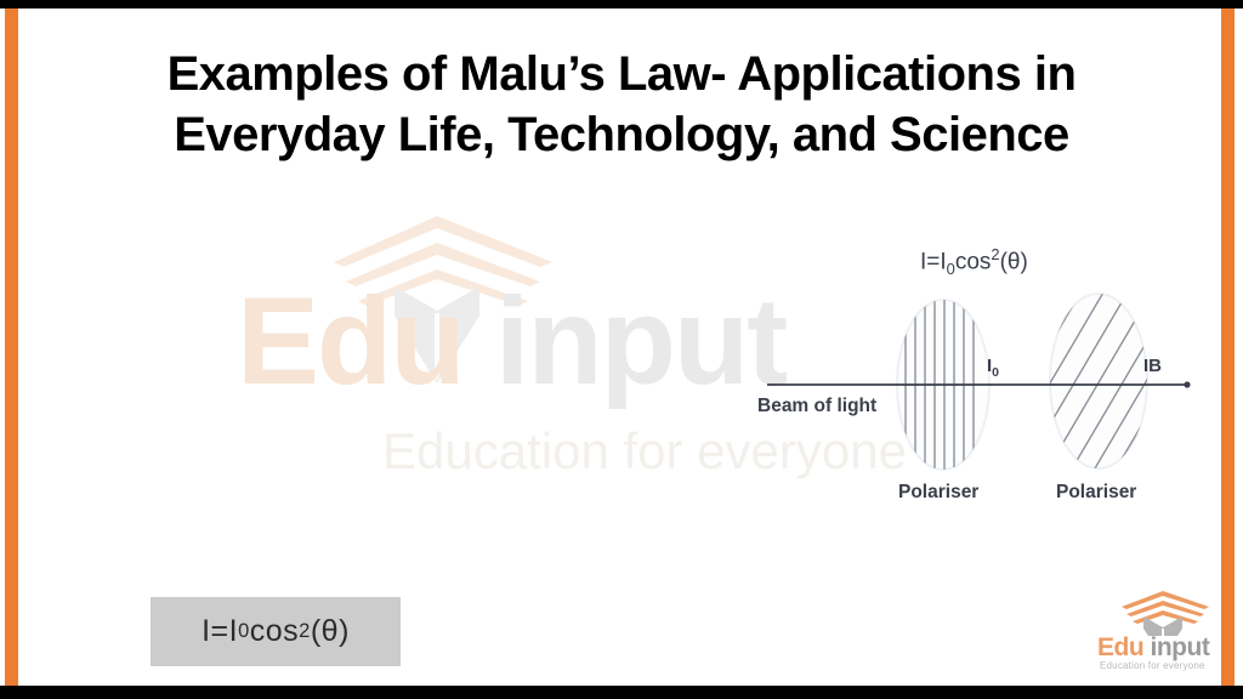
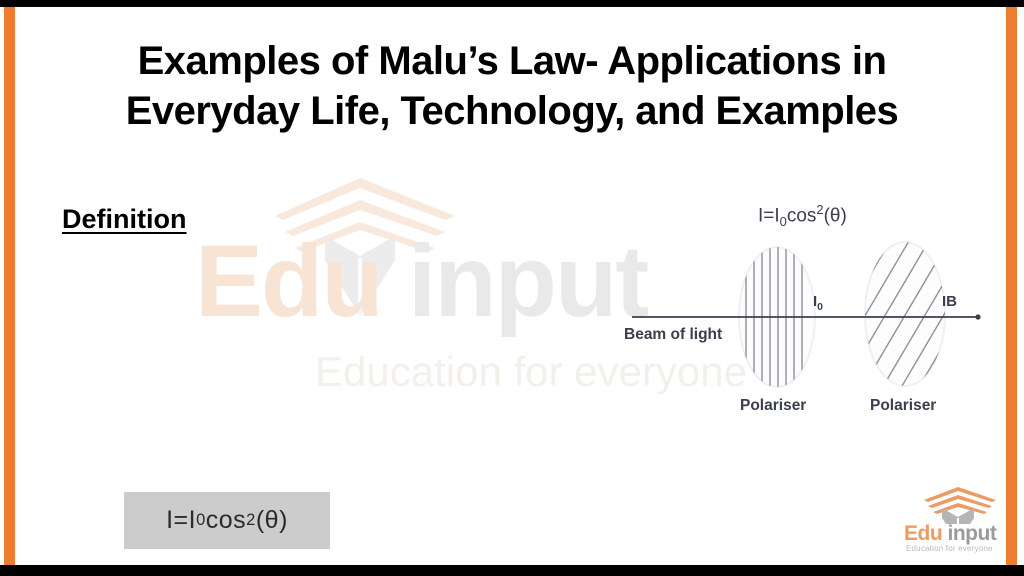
  Edu input
  Education for everyone
- Examples of Malu’s Law- Applications in Everyday Life, Technology, and Science
+ Examples of Malu’s Law- Applications in Everyday Life, Technology, and Examples
+ Definition
  I=I
  0
  cos
  2
  (θ)
  I=I0cos2(θ)
  Beam of light
  I0
  IB
  Polariser
  Polariser
  Edu input
  Education for everyone
